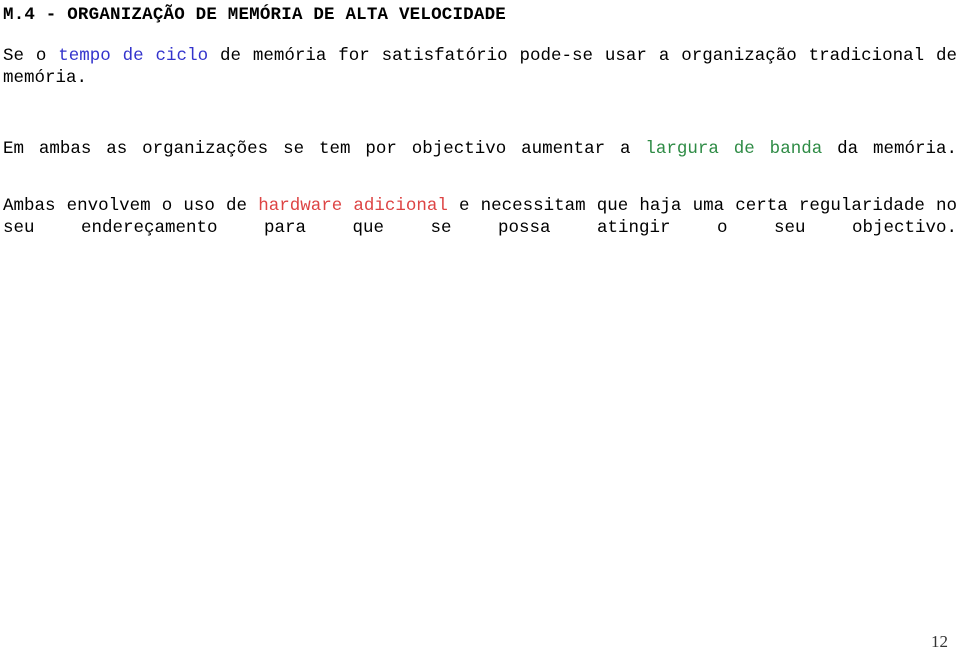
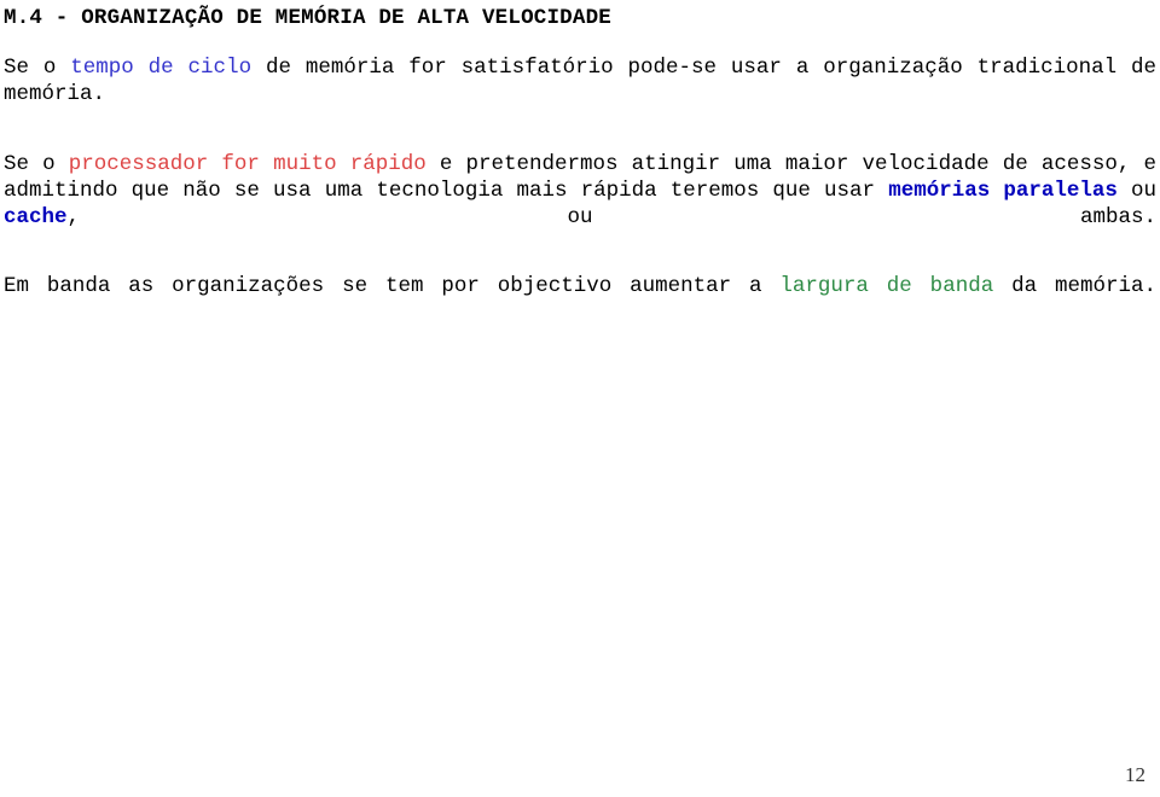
  M.4 - ORGANIZAÇÃO DE MEMÓRIA DE ALTA VELOCIDADE
  Se o tempo de ciclo de memória for satisfatório pode-se usar a organização tradicional de memória.
+ Se o processador for muito rápido e pretendermos atingir uma maior velocidade de acesso, e admitindo que não se usa uma tecnologia mais rápida teremos que usar memórias paralelas ou cache, ou ambas.
- Em ambas as organizações se tem por objectivo aumentar a largura de banda da memória.
+ Em banda as organizações se tem por objectivo aumentar a largura de banda da memória.
- Ambas envolvem o uso de hardware adicional e necessitam que haja uma certa regularidade no seu endereçamento para que se possa atingir o seu objectivo.
  12
